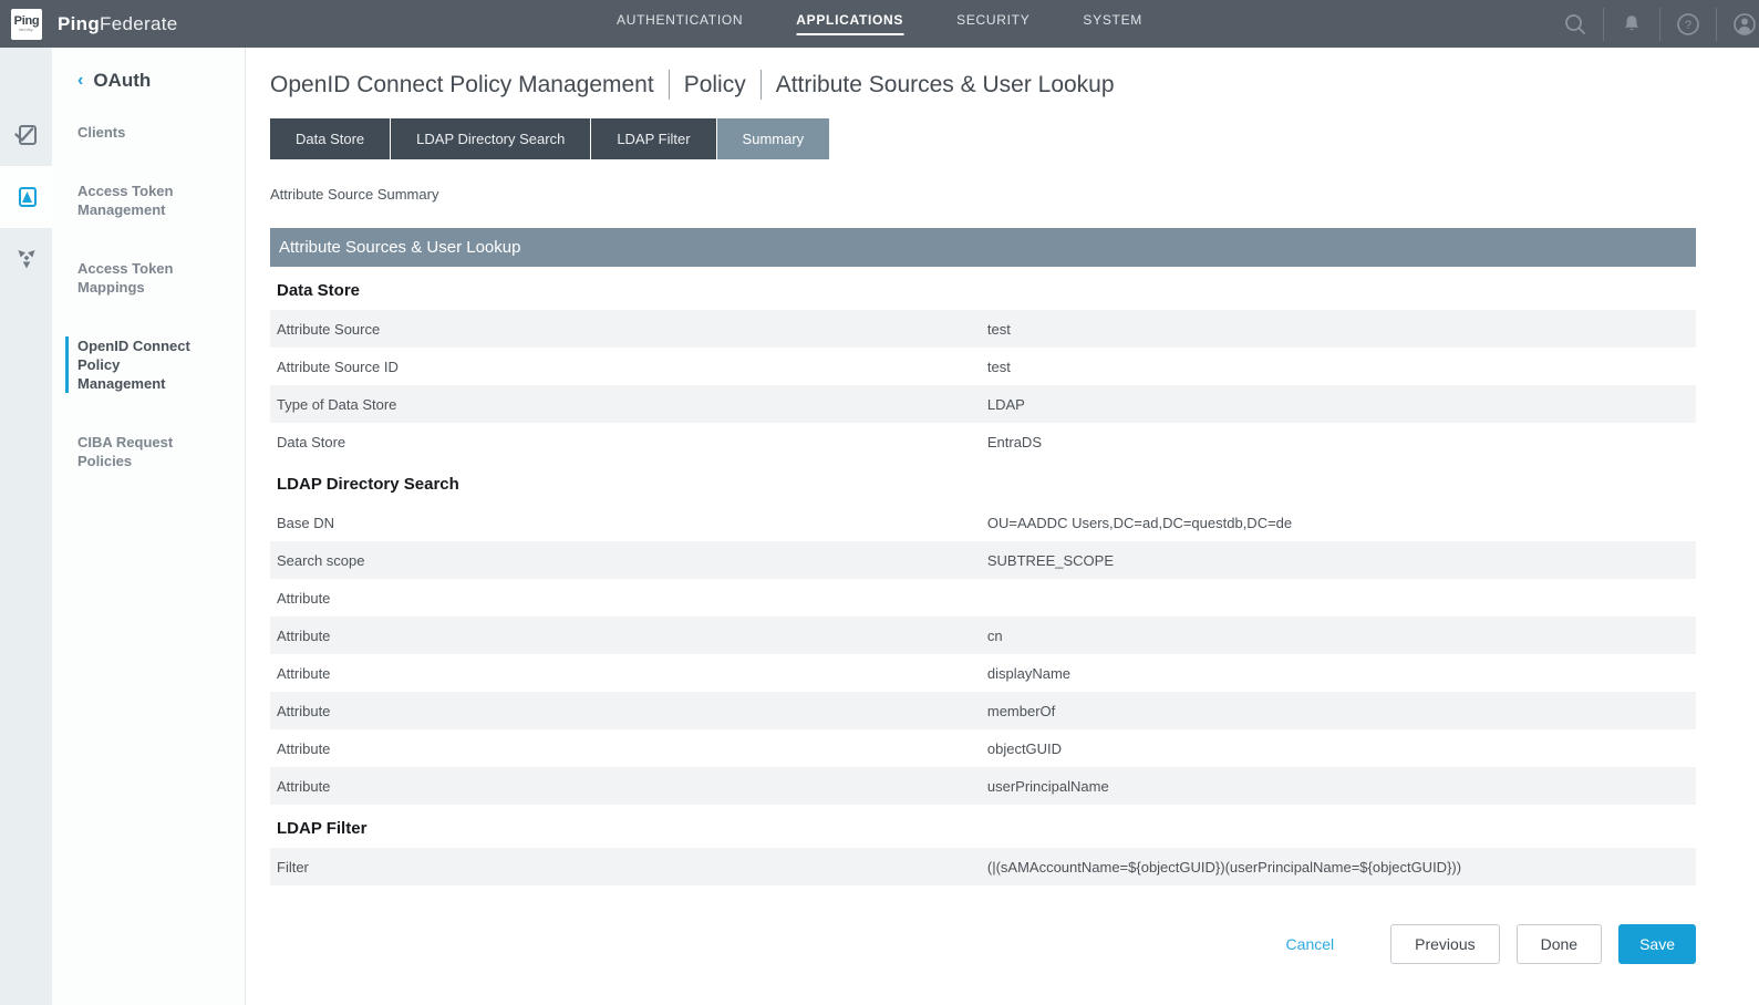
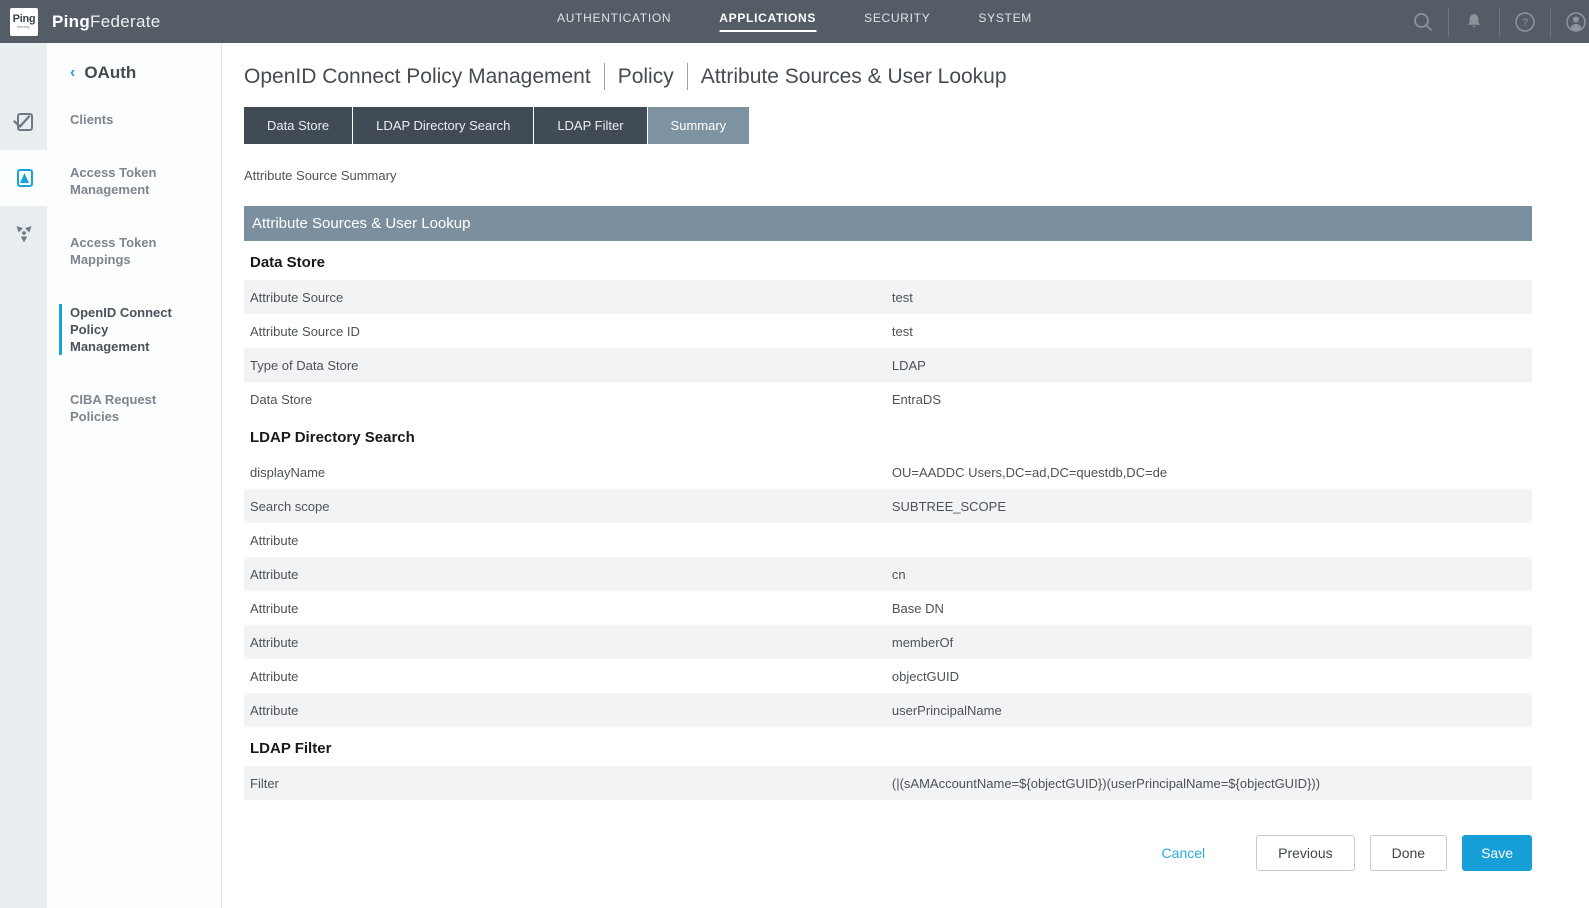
  Ping
  PingFederate
  AUTHENTICATION
  APPLICATIONS
  SECURITY
  SYSTEM
  ?
  ‹
  OAuth
  Clients
  Access Token Management
  Access Token Mappings
  OpenID Connect Policy Management
  CIBA Request Policies
  OpenID Connect Policy Management
  Policy
  Attribute Sources & User Lookup
  Data Store
  LDAP Directory Search
  LDAP Filter
  Summary
  Attribute Source Summary
  Attribute Sources & User Lookup
  Data Store
  Attribute Source
  test
  Attribute Source ID
  test
  Type of Data Store
  LDAP
  Data Store
  EntraDS
  LDAP Directory Search
- Base DN
+ displayName
  OU=AADDC Users,DC=ad,DC=questdb,DC=de
  Search scope
  SUBTREE_SCOPE
  Attribute
  Attribute
  cn
  Attribute
- displayName
+ Base DN
  Attribute
  memberOf
  Attribute
  objectGUID
  Attribute
  userPrincipalName
  LDAP Filter
  Filter
  (|(sAMAccountName=${objectGUID})(userPrincipalName=${objectGUID}))
  Cancel
  Previous
  Done
  Save
